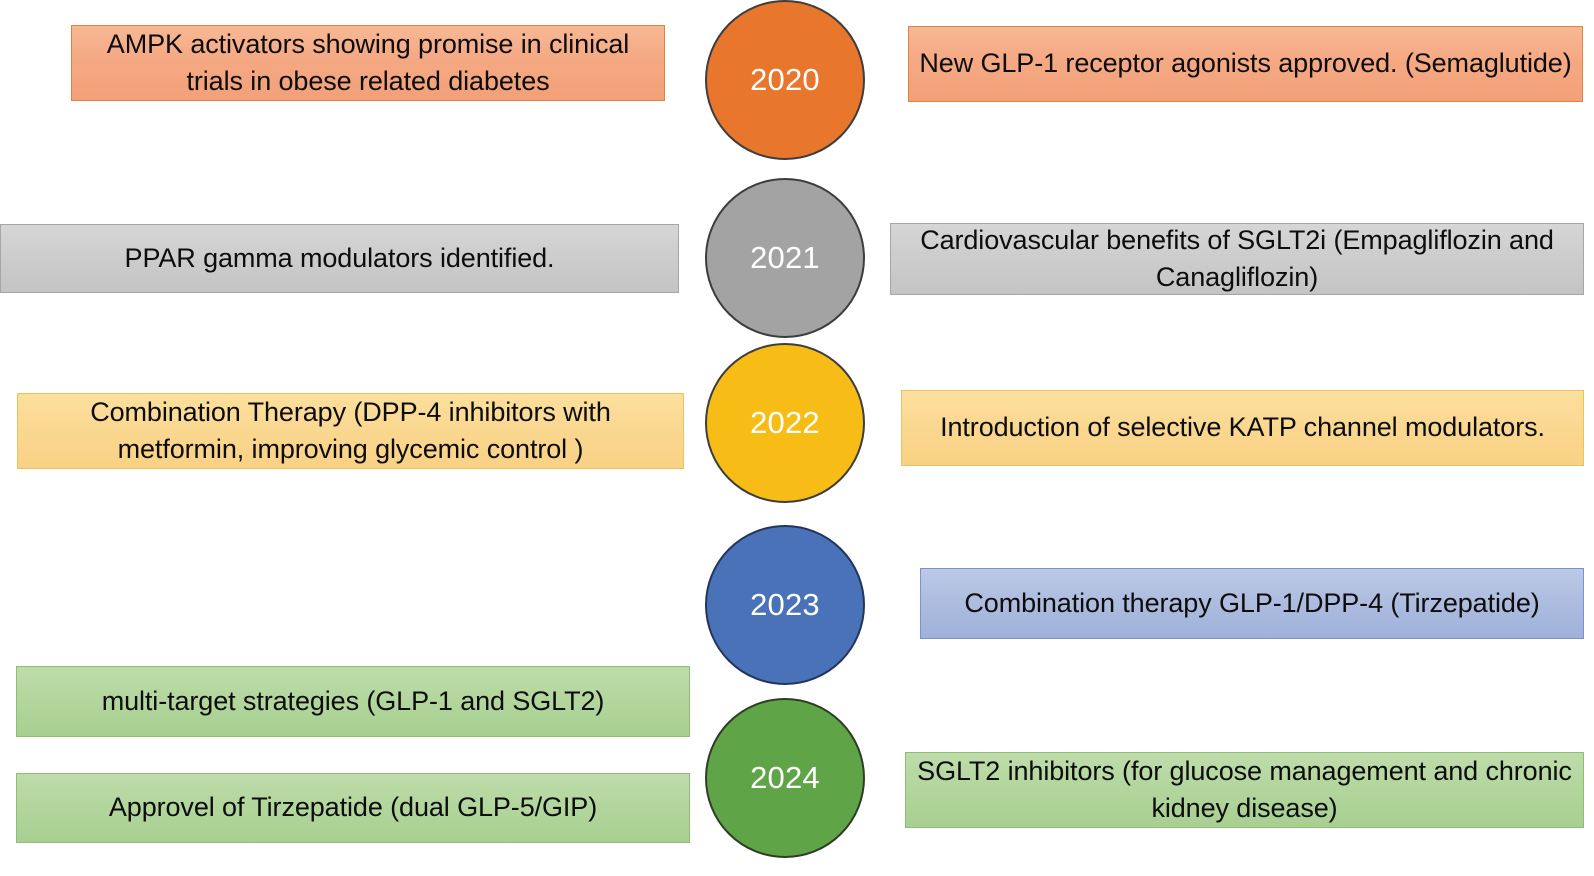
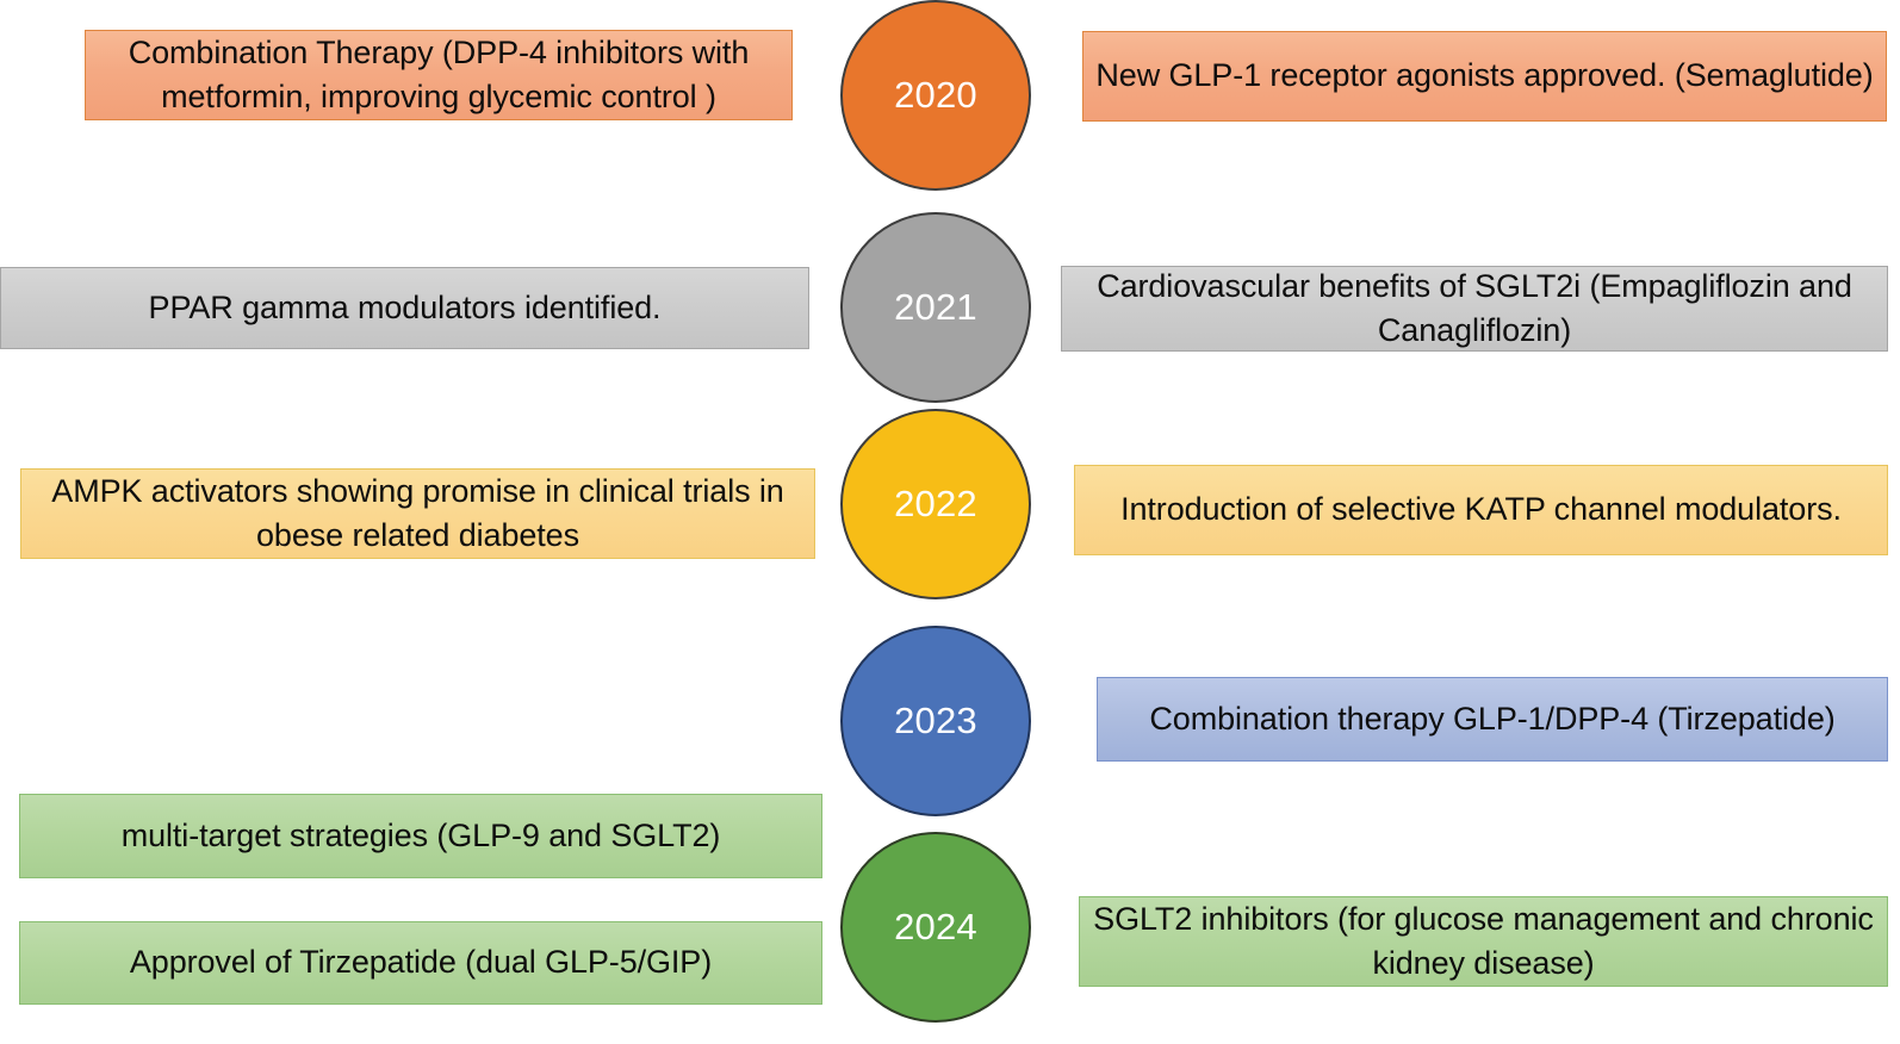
- AMPK activators showing promise in clinical trials in obese related diabetes
+ Combination Therapy (DPP-4 inhibitors with metformin, improving glycemic control )
  2020
  New GLP-1 receptor agonists approved. (Semaglutide)
  PPAR gamma modulators identified.
  2021
  Cardiovascular benefits of SGLT2i (Empagliflozin and Canagliflozin)
- Combination Therapy (DPP-4 inhibitors with metformin, improving glycemic control )
+ AMPK activators showing promise in clinical trials in obese related diabetes
  2022
  Introduction of selective KATP channel modulators.
  2023
  Combination therapy GLP-1/DPP-4 (Tirzepatide)
- multi-target strategies (GLP-1 and SGLT2)
+ multi-target strategies (GLP-9 and SGLT2)
  Approvel of Tirzepatide (dual GLP-5/GIP)
  2024
  SGLT2 inhibitors (for glucose management and chronic kidney disease)
